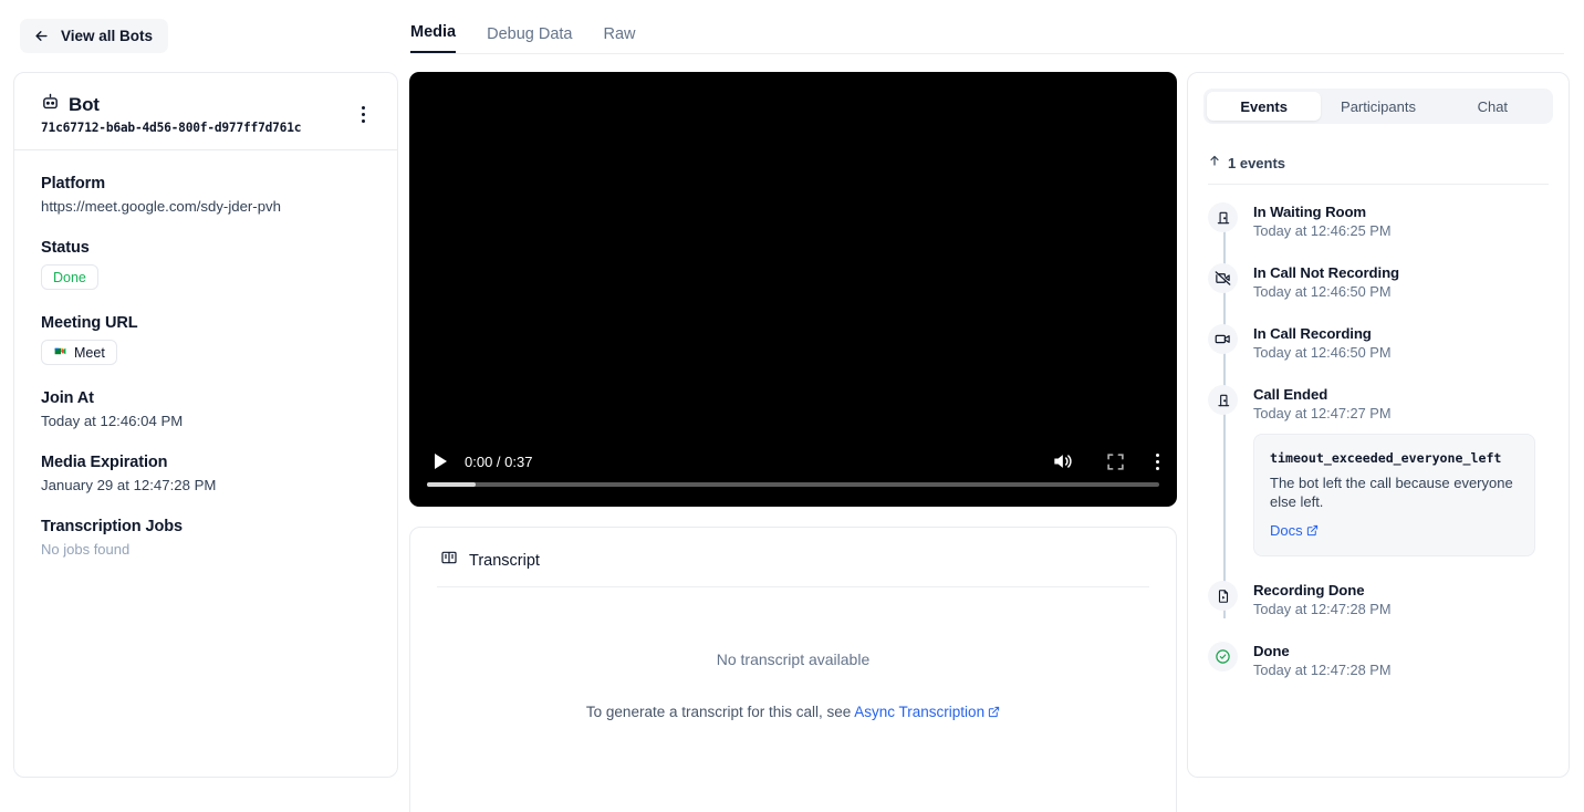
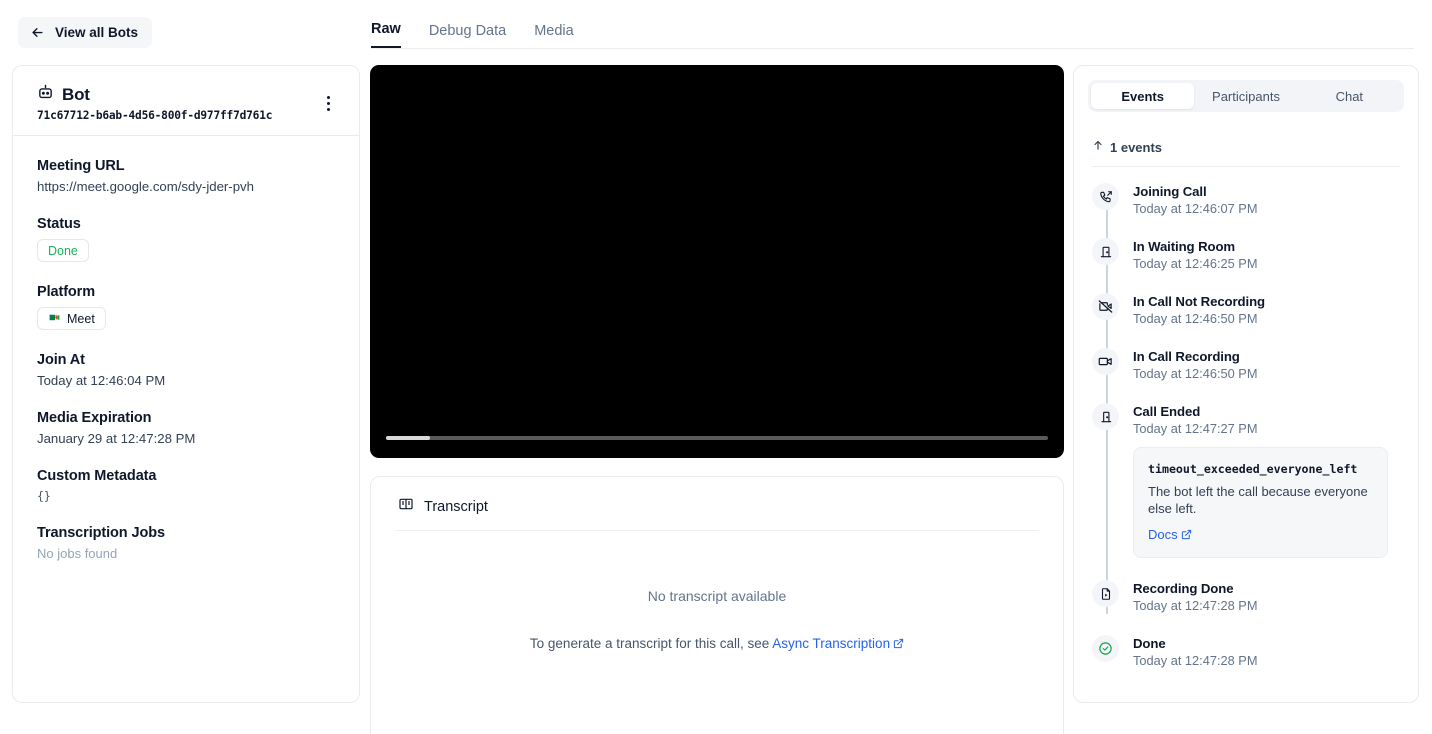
  View all Bots
- Media
+ Raw
  Debug Data
- Raw
+ Media
  Bot
  71c67712-b6ab-4d56-800f-d977ff7d761c
- Platform
+ Meeting URL
  https://meet.google.com/sdy-jder-pvh
  Status
  Done
- Meeting URL
+ Platform
  Meet
  Join At
  Today at 12:46:04 PM
  Media Expiration
  January 29 at 12:47:28 PM
+ Custom Metadata
+ {}
  Transcription Jobs
  No jobs found
- 0:00 / 0:37
  Transcript
  No transcript available
  To generate a transcript for this call, see Async Transcription
  Events
  Participants
  Chat
  1 events
+ Joining Call
+ Today at 12:46:07 PM
  In Waiting Room
  Today at 12:46:25 PM
  In Call Not Recording
  Today at 12:46:50 PM
  In Call Recording
  Today at 12:46:50 PM
  Call Ended
  Today at 12:47:27 PM
  timeout_exceeded_everyone_left
  The bot left the call because everyone else left.
  Docs
  Recording Done
  Today at 12:47:28 PM
  Done
  Today at 12:47:28 PM
